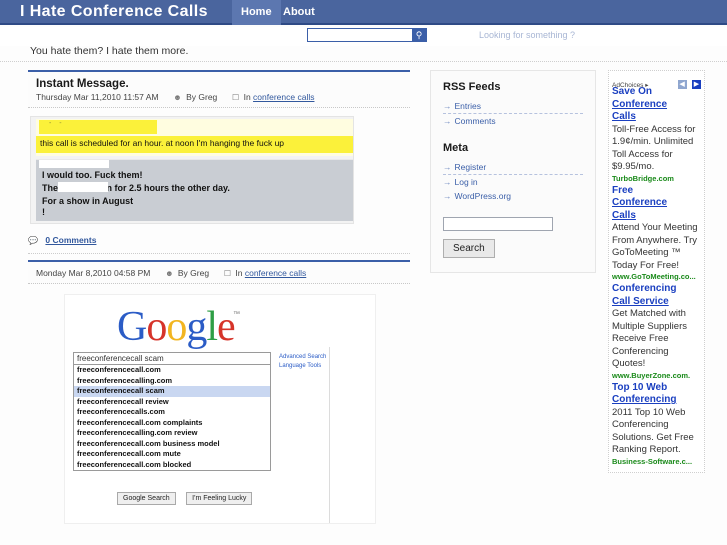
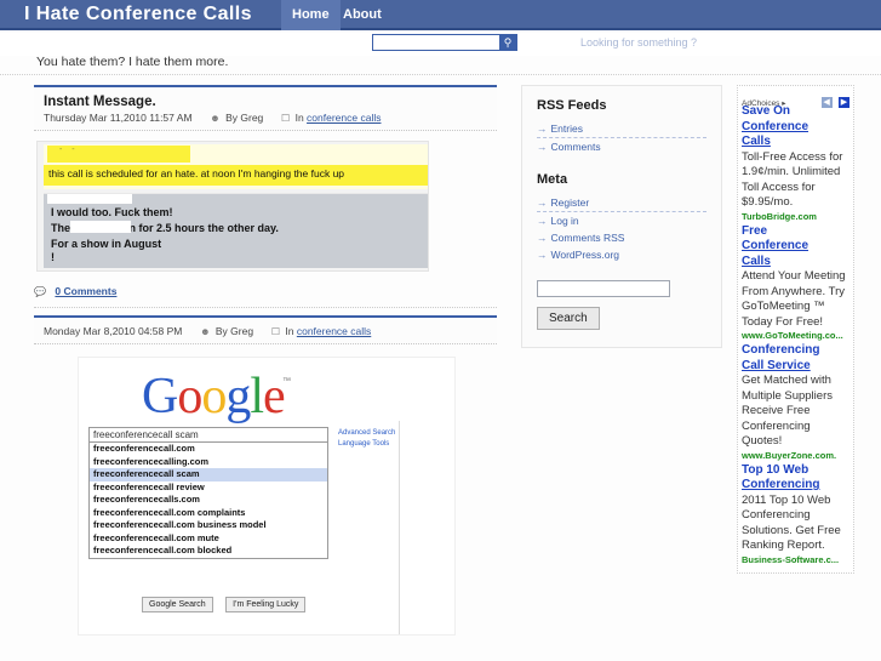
  I Hate Conference Calls
  Home
  About
  Looking for something ?
  ⚲
  You hate them? I hate them more.
  Instant Message.
  Thursday Mar 11,2010 11:57 AM ☻ By Greg ☐ In conference calls
- this call is scheduled for an hour. at noon I'm hanging the fuck up
+ this call is scheduled for an hate. at noon I'm hanging the fuck up
  I would too. Fuck them!
  Then for 2.5 hours the other day.
  For a show in August
  !
  💬 0 Comments
  Monday Mar 8,2010 04:58 PM ☻ By Greg ☐ In conference calls
  Google
  freeconferencecall scam
  freeconferencecall.com
  freeconferencecalling.com
  freeconferencecall scam
  freeconferencecall review
  freeconferencecalls.com
  freeconferencecall.com complaints
- freeconferencecalling.com review
  freeconferencecall.com business model
  freeconferencecall.com mute
  freeconferencecall.com blocked
  RSS Feeds
  → Entries
  → Comments
  Meta
  → Register
  → Log in
+ → Comments RSS
  → WordPress.org
  Search
  Save On
  Conference
  Calls
  Toll-Free Access for 1.9¢/min. Unlimited Toll Access for $9.95/mo.
  TurboBridge.com
  Free
  Conference
  Calls
  Attend Your Meeting From Anywhere. Try GoToMeeting ™ Today For Free!
  www.GoToMeeting.co...
  Conferencing
  Call Service
  Get Matched with Multiple Suppliers Receive Free Conferencing Quotes!
  www.BuyerZone.com.
  Top 10 Web
  Conferencing
  2011 Top 10 Web Conferencing Solutions. Get Free Ranking Report.
  Business-Software.c...
